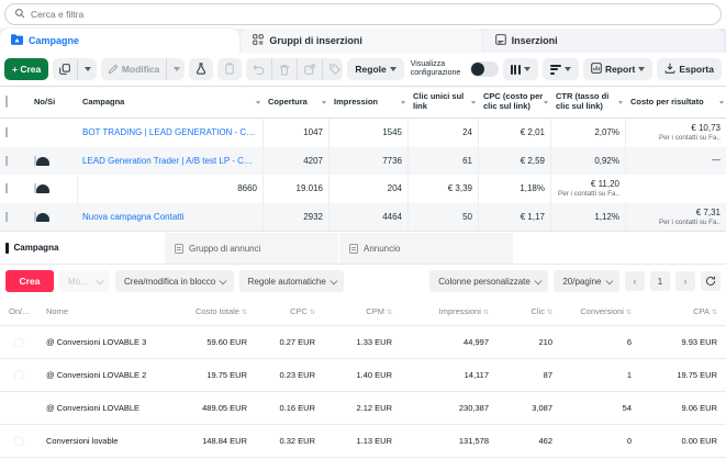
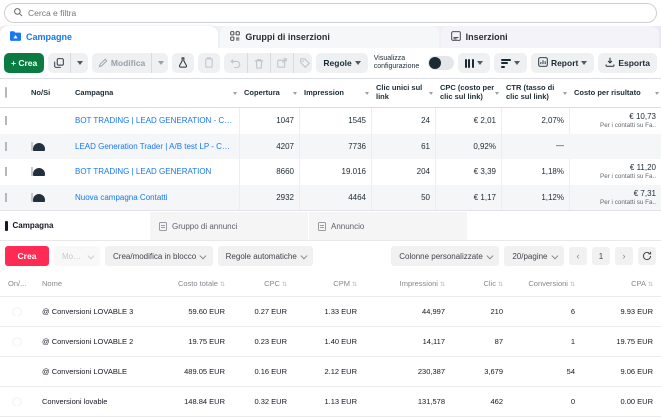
  Cerca e filtra
  Campagne
  Gruppi di inserzioni
  Inserzioni
  + Crea
  Modifica
  Regole
  Report
  Esporta
  No/Si
  Campagna
  Copertura
  Impression
  Clic unici sul link
  CPC (costo per clic sul link)
  CTR (tasso di clic sul link)
  Costo per risultato
  BOT TRADING | LEAD GENERATION - Copia
  1047
  1545
  24
  € 2,01
  2,07%
  € 10,73
  LEAD Generation Trader | A/B test LP - Copia
  4207
  7736
  61
- € 2,59
  0,92%
  —
+ BOT TRADING | LEAD GENERATION
  8660
  19.016
  204
  € 3,39
  1,18%
  € 11,20
  Nuova campagna Contatti
  2932
  4464
  50
  € 1,17
  1,12%
  € 7,31
  Campagna
  Gruppo di annunci
  Annuncio
  Crea
  Modifi
  Crea/modifica in blocco
  Regole automatiche
  Colonne personalizzate
  20/pagine
  1
  On/...
  Nome
  Costo totale
  CPC
  CPM
  Impressioni
  Clic
  Conversioni
  CPA
  @ Conversioni LOVABLE 3
  59.60 EUR
  0.27 EUR
  1.33 EUR
  44,997
  210
  6
  9.93 EUR
  @ Conversioni LOVABLE 2
  19.75 EUR
  0.23 EUR
  1.40 EUR
  14,117
  87
  1
  19.75 EUR
  @ Conversioni LOVABLE
  489.05 EUR
  0.16 EUR
  2.12 EUR
  230,387
- 3,087
+ 3,679
  54
  9.06 EUR
  Conversioni lovable
  148.84 EUR
  0.32 EUR
  1.13 EUR
  131,578
  462
  0
  0.00 EUR
